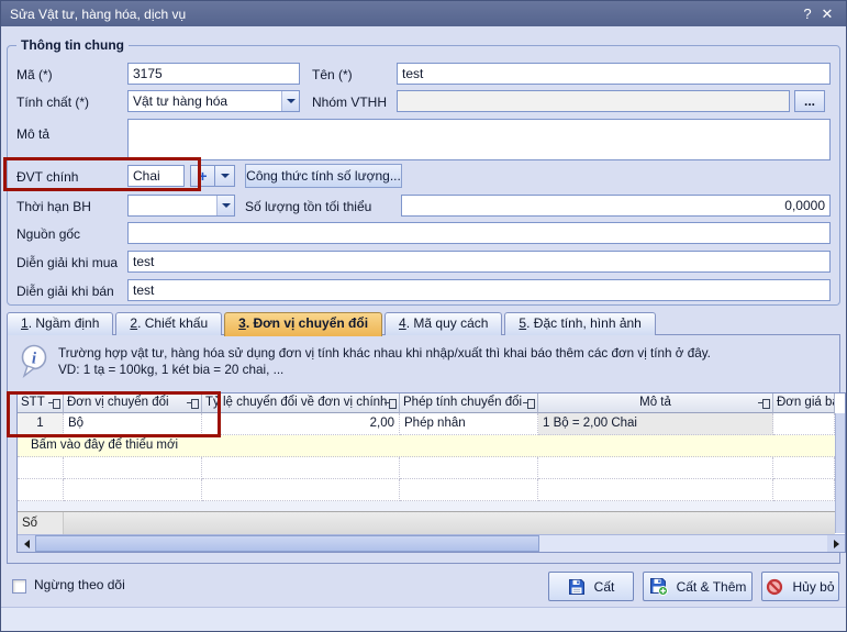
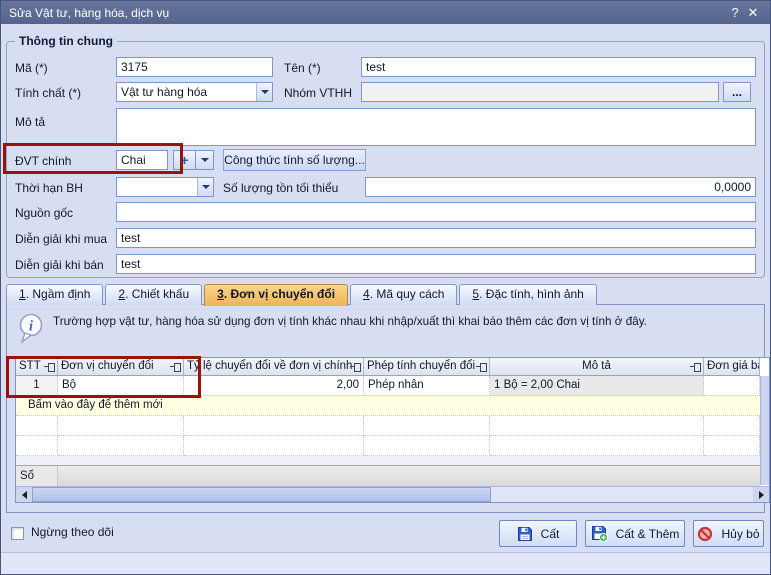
  Sửa Vật tư, hàng hóa, dịch vụ
  ?
  ✕
  Thông tin chung
  Mã (*)
  3175
  Tên (*)
  test
  Tính chất (*)
  Vật tư hàng hóa
  Nhóm VTHH
  ...
  Mô tả
  ĐVT chính
  Chai
  +
  Công thức tính số lượng...
  Thời hạn BH
  Số lượng tồn tối thiểu
  0,0000
  Nguồn gốc
  Diễn giải khi mua
  test
  Diễn giải khi bán
  test
  1. Ngầm định
  2. Chiết khấu
  3. Đơn vị chuyển đổi
  4. Mã quy cách
  5. Đặc tính, hình ảnh
  i
  Trường hợp vật tư, hàng hóa sử dụng đơn vị tính khác nhau khi nhập/xuất thì khai báo thêm các đơn vị tính ở đây.
- VD: 1 tạ = 100kg, 1 két bia = 20 chai, ...
  STT
  Đơn vị chuyển đổi
  Tỷ lệ chuyển đổi về đơn vị chín
  Phép tính chuyển đổi
  Mô tả
  Đơn giá b
  1
  Bộ
  2,00
  Phép nhân
  1 Bộ = 2,00 Chai
- Bấm vào đây để thiểu mới
+ Bấm vào đây để thêm mới
  Ngừng theo dõi
  Cất
  Cất & Thêm
  Hủy bỏ
